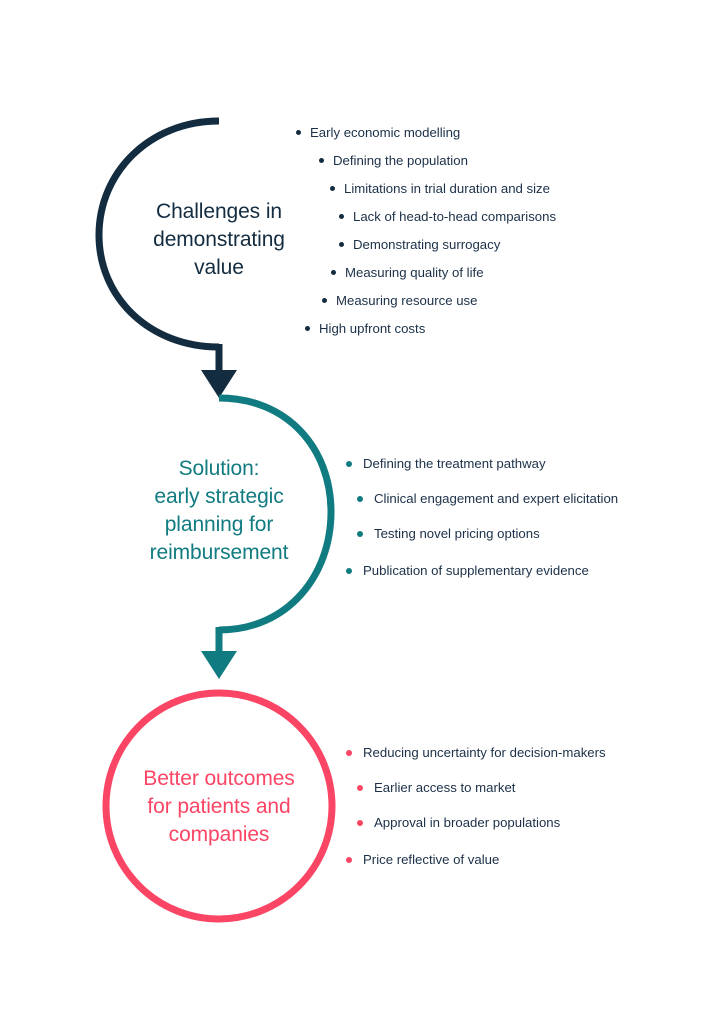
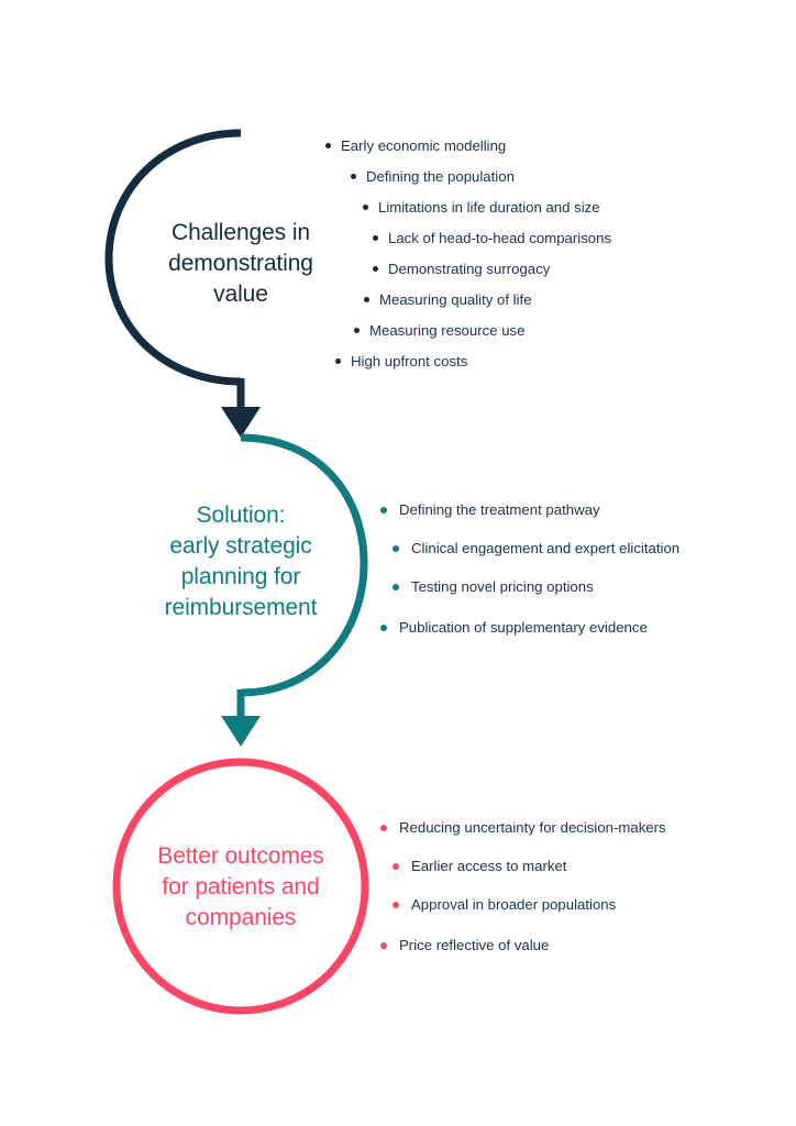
  Challenges in
  demonstrating
  value
  Early economic modelling
  Defining the population
- Limitations in trial duration and size
+ Limitations in life duration and size
  Lack of head-to-head comparisons
  Demonstrating surrogacy
  Measuring quality of life
  Measuring resource use
  High upfront costs
  Solution:
  early strategic
  planning for
  reimbursement
  Defining the treatment pathway
  Clinical engagement and expert elicitation
  Testing novel pricing options
  Publication of supplementary evidence
  Better outcomes
  for patients and
  companies
  Reducing uncertainty for decision-makers
  Earlier access to market
  Approval in broader populations
  Price reflective of value
